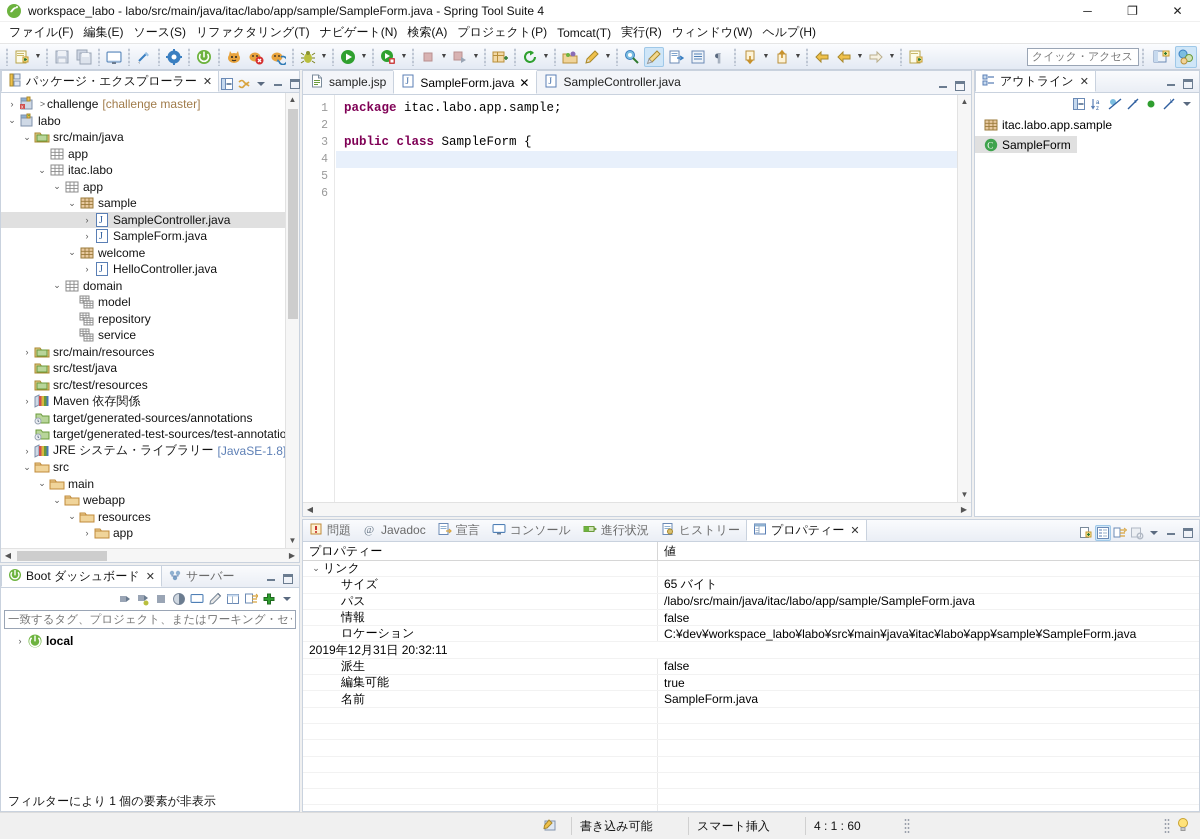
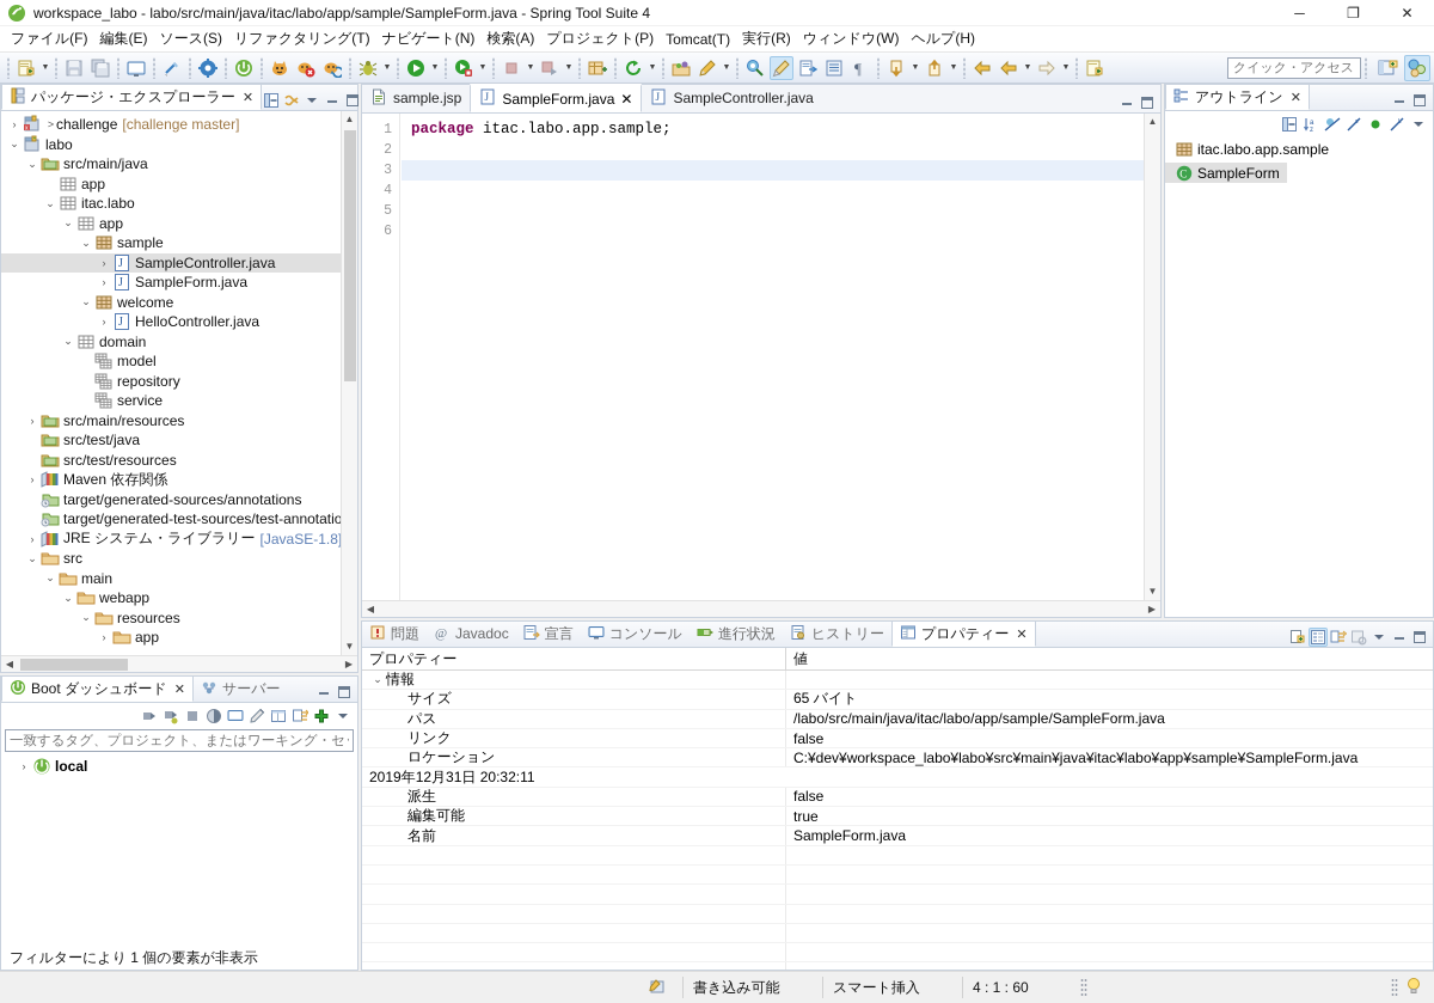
  workspace_labo - labo/src/main/java/itac/labo/app/sample/SampleForm.java - Spring Tool Suite 4
  ─
  ❐
  ✕
  ファイル(F)
  編集(E)
  ソース(S)
  リファクタリング(T)
  ナビゲート(N)
  検索(A)
  プロジェクト(P)
  Tomcat(T)
  実行(R)
  ウィンドウ(W)
  ヘルプ(H)
  ¶
  クイック・アクセス
  パッケージ・エクスプローラー
  ✕
  ›
  >
  challenge
  [challenge master]
  ⌄
  labo
  ⌄
  src/main/java
  app
  ⌄
  itac.labo
  ⌄
  app
  ⌄
  sample
  ›
  J
  SampleController.java
  ›
  J
  SampleForm.java
  ⌄
  welcome
  ›
  J
  HelloController.java
  ⌄
  domain
  model
  repository
  service
  ›
  src/main/resources
  src/test/java
  src/test/resources
  ›
  Maven 依存関係
  target/generated-sources/annotations
  target/generated-test-sources/test-annotatio
  ›
  JRE システム・ライブラリー
  [JavaSE-1.8
  ⌄
  src
  ⌄
  main
  ⌄
  webapp
  ⌄
  resources
  ›
  app
  ▲
  ▼
  ◀
  ▶
  Boot ダッシュボード
  ✕
  サーバー
  一致するタグ、プロジェクト、またはワーキング・セ
  ›
  local
  sample.jsp
  J
  SampleForm.java
  ✕
  J
  SampleController.java
  1
  2
  3
  4
  5
  6
  package itac.labo.app.sample;
- public class SampleForm {
  ▲
  ▼
  ◀
  ▶
  アウトライン
  ✕
  itac.labo.app.sample
  C
  SampleForm
  問題
  @
  Javadoc
  宣言
  コンソール
  進行状況
  ヒストリー
  プロパティー
  ✕
  プロパティー
  値
  ⌄
- リンク
+ 情報
  サイズ
  65 バイト
  パス
  /labo/src/main/java/itac/labo/app/sample/SampleForm.java
- 情報
+ リンク
  false
  ロケーション
  C:¥dev¥workspace_labo¥labo¥src¥main¥java¥itac¥labo¥app¥sample¥SampleForm.java
  2019年12月31日 20:32:11
  派生
  false
  編集可能
  true
  名前
  SampleForm.java
  フィルターにより 1 個の要素が非表示
  書き込み可能
  スマート挿入
  4 : 1 : 60
